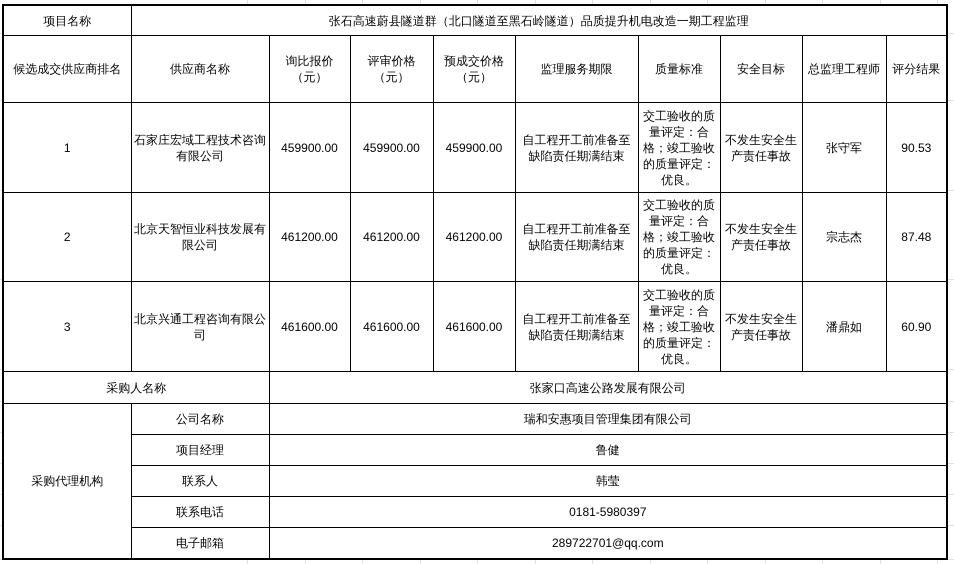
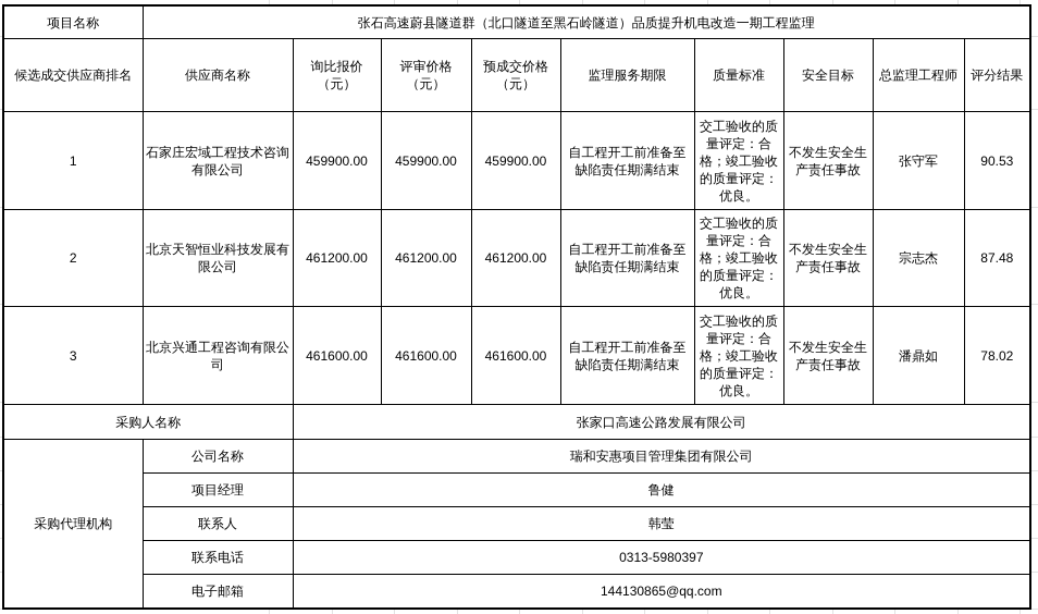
  项目名称	张石高速蔚县隧道群（北口隧道至黑石岭隧道）品质提升机电改造一期工程监理
  候选成交供应商排名	供应商名称	询比报价（元）	评审价格（元）	预成交价格（元）	监理服务期限	质量标准	安全目标	总监理工程师	评分结果
  1	石家庄宏域工程技术咨询有限公司	459900.00	459900.00	459900.00	自工程开工前准备至缺陷责任期满结束	交工验收的质量评定：合格；竣工验收的质量评定：优良。	不发生安全生产责任事故	张守军	90.53
  2	北京天智恒业科技发展有限公司	461200.00	461200.00	461200.00	自工程开工前准备至缺陷责任期满结束	交工验收的质量评定：合格；竣工验收的质量评定：优良。	不发生安全生产责任事故	宗志杰	87.48
- 3	北京兴通工程咨询有限公司	461600.00	461600.00	461600.00	自工程开工前准备至缺陷责任期满结束	交工验收的质量评定：合格；竣工验收的质量评定：优良。	不发生安全生产责任事故	潘鼎如	60.90
+ 3	北京兴通工程咨询有限公司	461600.00	461600.00	461600.00	自工程开工前准备至缺陷责任期满结束	交工验收的质量评定：合格；竣工验收的质量评定：优良。	不发生安全生产责任事故	潘鼎如	78.02
  采购人名称	张家口高速公路发展有限公司
  采购代理机构	公司名称	瑞和安惠项目管理集团有限公司
  项目经理	鲁健
  联系人	韩莹
- 联系电话	0181-5980397
+ 联系电话	0313-5980397
- 电子邮箱	289722701@qq.com
+ 电子邮箱	144130865@qq.com
